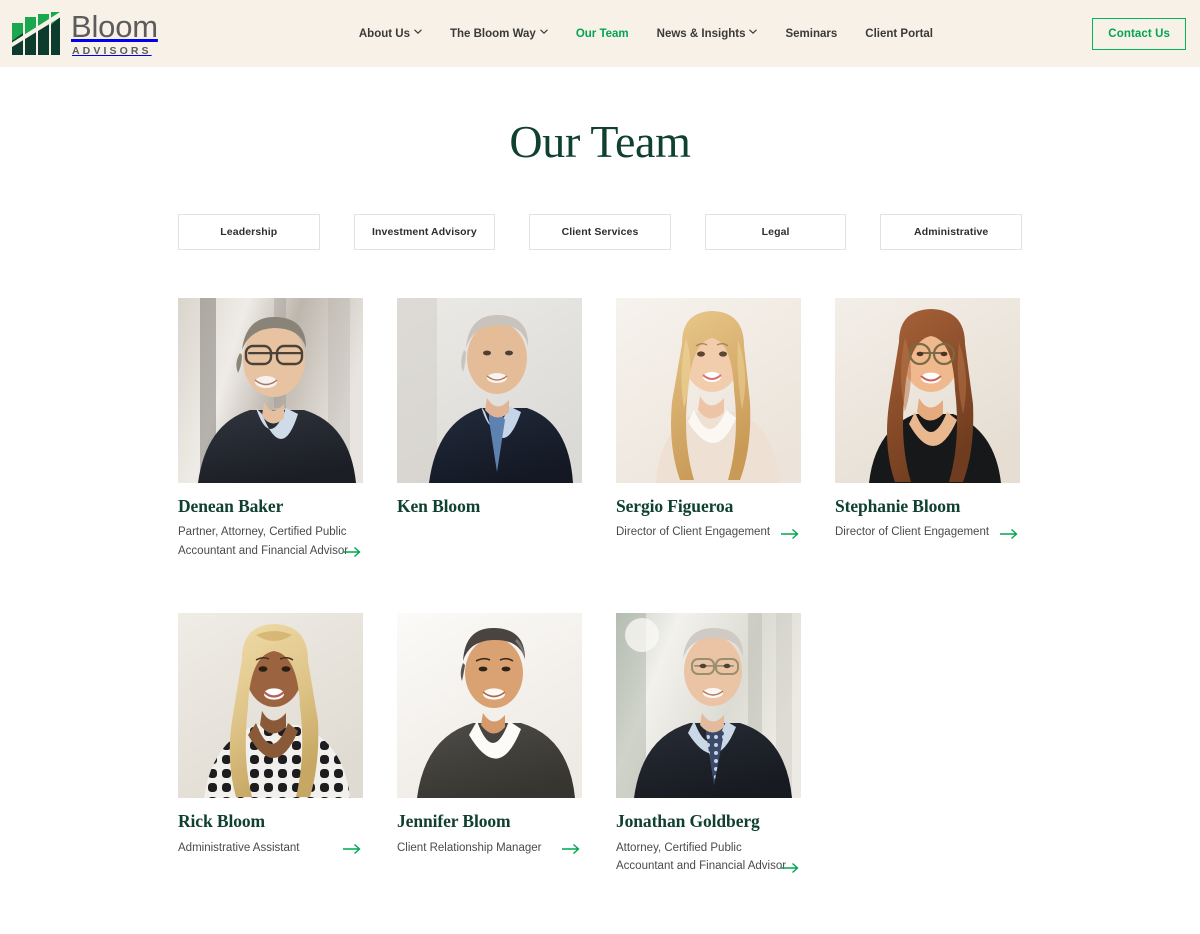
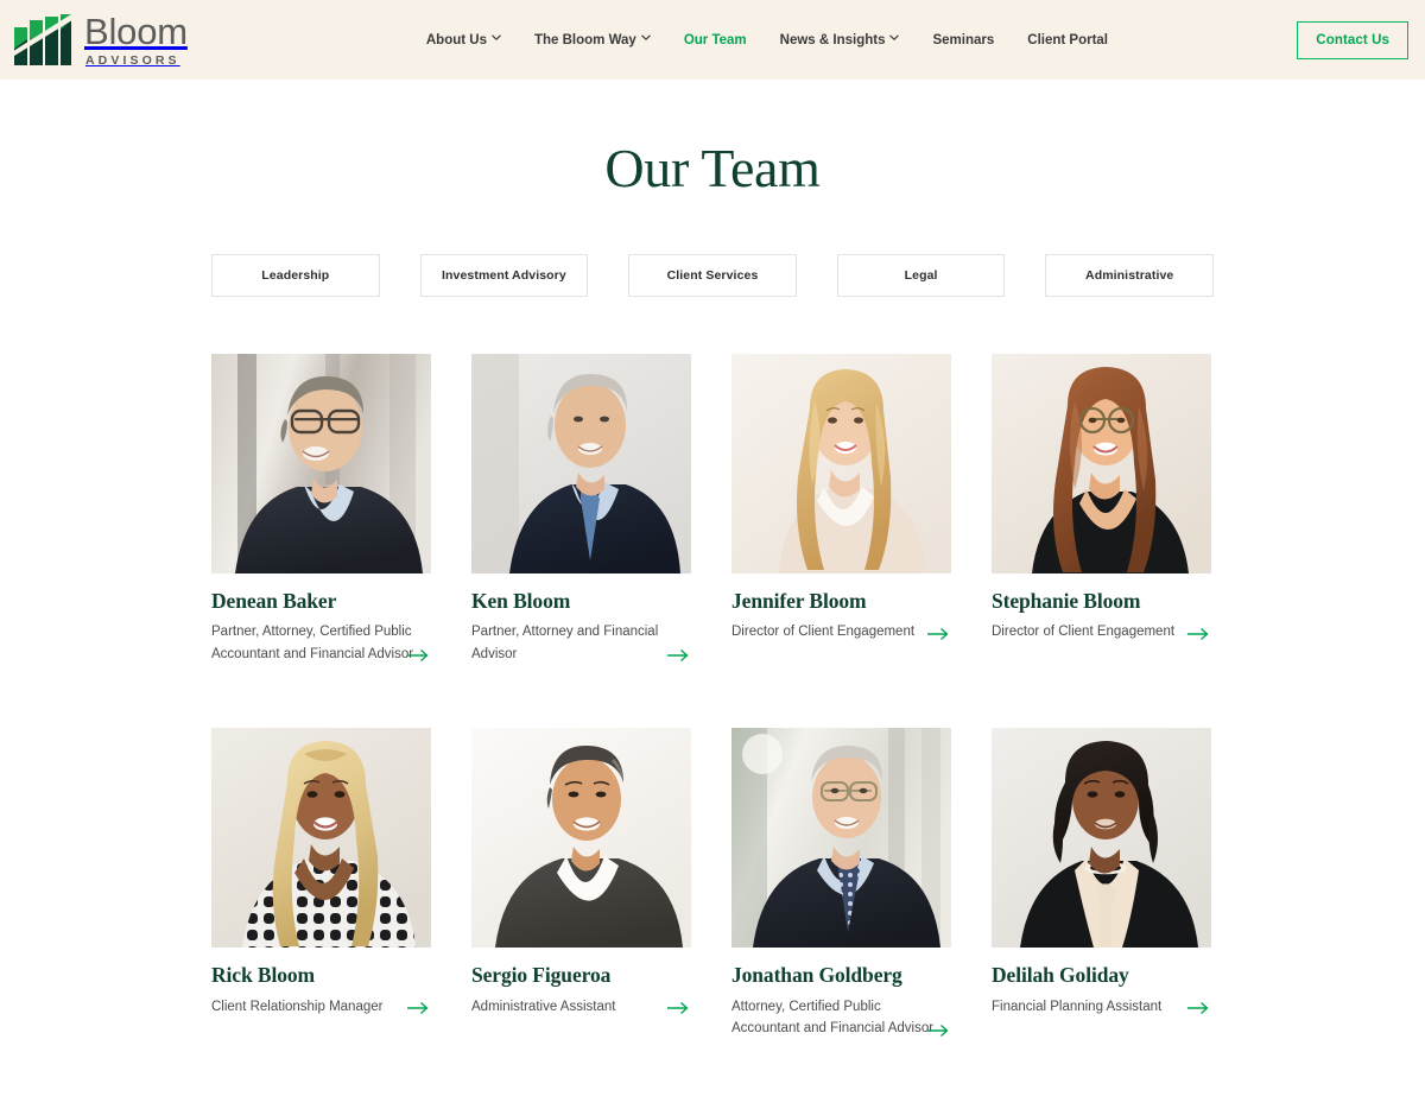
  Bloom
  ADVISORS
  About Us
  The Bloom Way
  Our Team
  News & Insights
  Seminars
  Client Portal
  Contact Us
  Our Team
  Leadership
  Investment Advisory
  Client Services
  Legal
  Administrative
  Denean Baker
  Partner, Attorney, Certified Public Accountant and Financial Advisor
  Ken Bloom
+ Partner, Attorney and Financial Advisor
- Sergio Figueroa
+ Jennifer Bloom
  Director of Client Engagement
  Stephanie Bloom
  Director of Client Engagement
  Rick Bloom
- Administrative Assistant
+ Client Relationship Manager
- Jennifer Bloom
+ Sergio Figueroa
- Client Relationship Manager
+ Administrative Assistant
  Jonathan Goldberg
  Attorney, Certified Public Accountant and Financial Advisor
+ Delilah Goliday
+ Financial Planning Assistant
